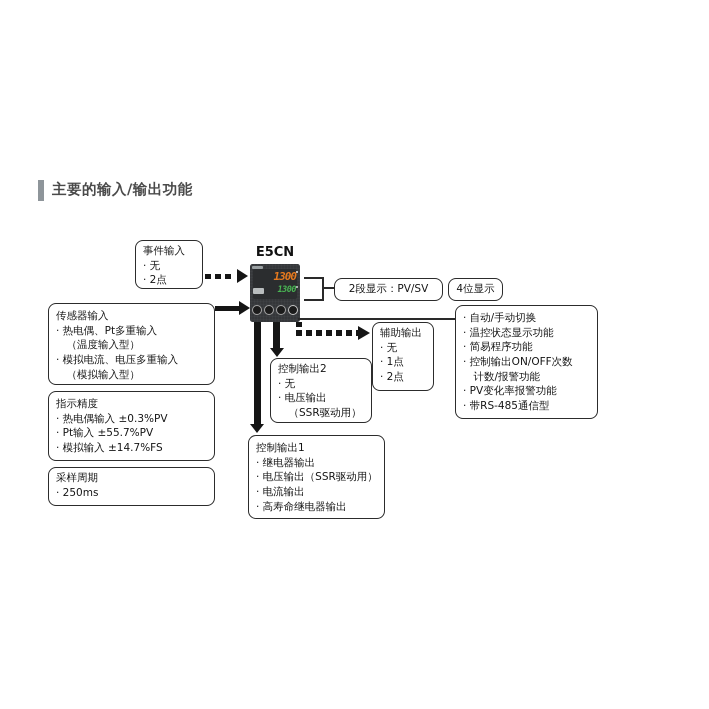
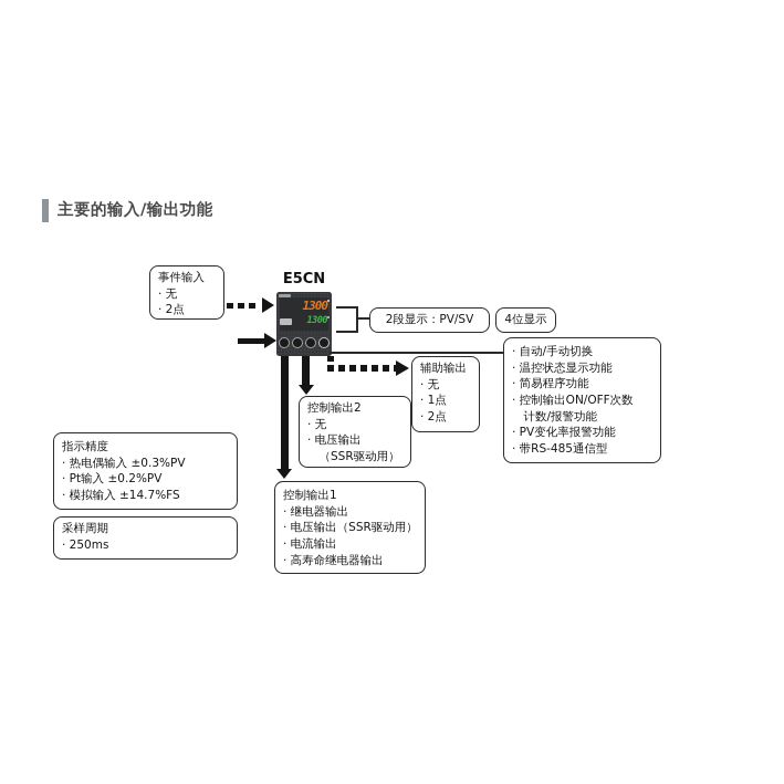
  主要的输入/输出功能
  事件输入
  · 无
  · 2点
- 传感器输入
- · 热电偶、Pt多重输入
- （温度输入型）
- · 模拟电流、电压多重输入
- （模拟输入型）
  指示精度
  · 热电偶输入 ±0.3%PV
- · Pt输入 ±55.7%PV
+ · Pt输入 ±0.2%PV
  · 模拟输入 ±14.7%FS
  采样周期
  · 250ms
  E5CN
  1300
  1300
  2段显示：PV/SV
  4位显示
  控制输出2
  · 无
  · 电压输出
  （SSR驱动用）
  辅助输出
  · 无
  · 1点
  · 2点
  控制输出1
  · 继电器输出
  · 电压输出（SSR驱动用）
  · 电流输出
  · 高寿命继电器输出
  · 自动/手动切换
  · 温控状态显示功能
  · 简易程序功能
  · 控制输出ON/OFF次数
  计数/报警功能
  · PV变化率报警功能
  · 带RS-485通信型
